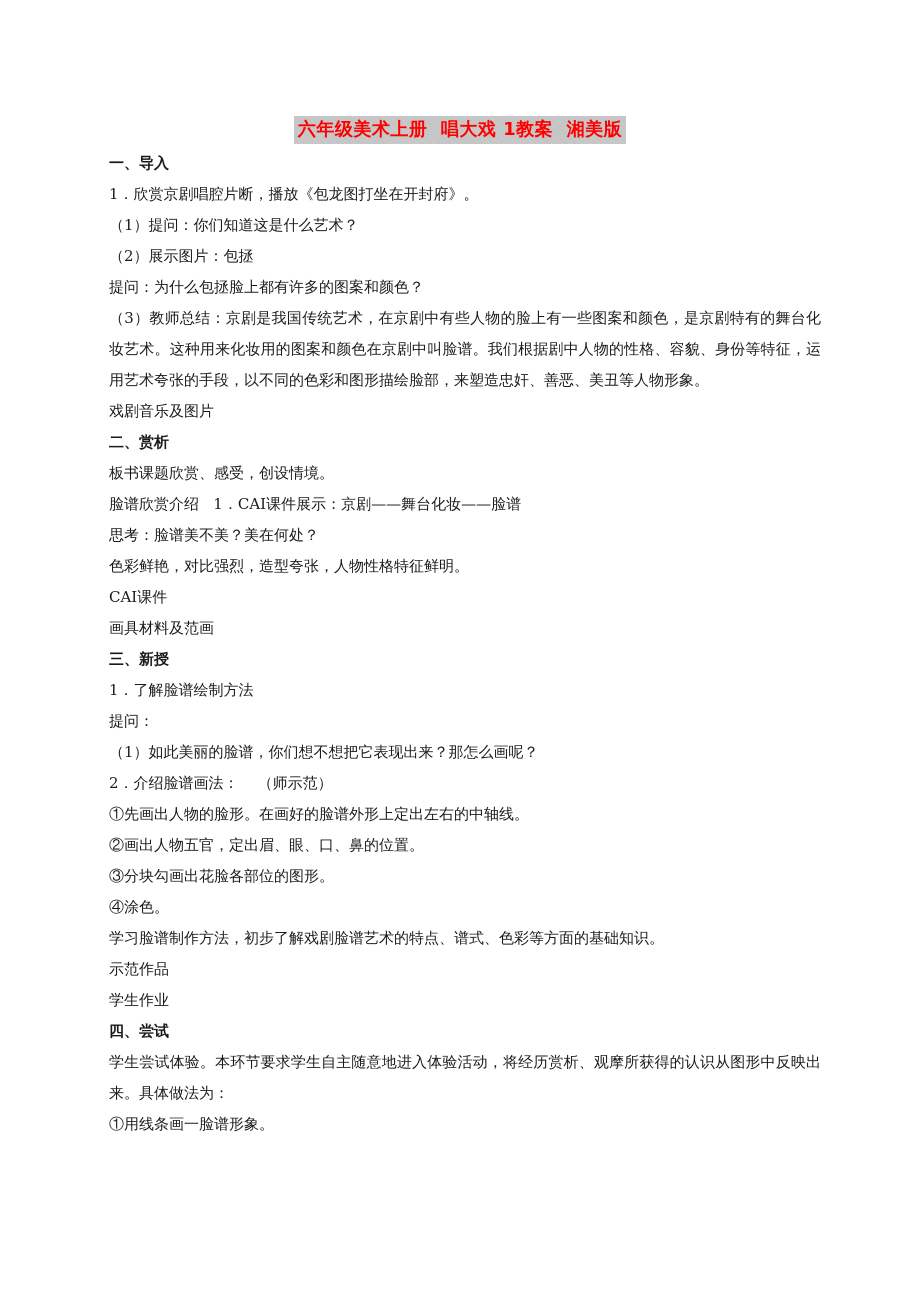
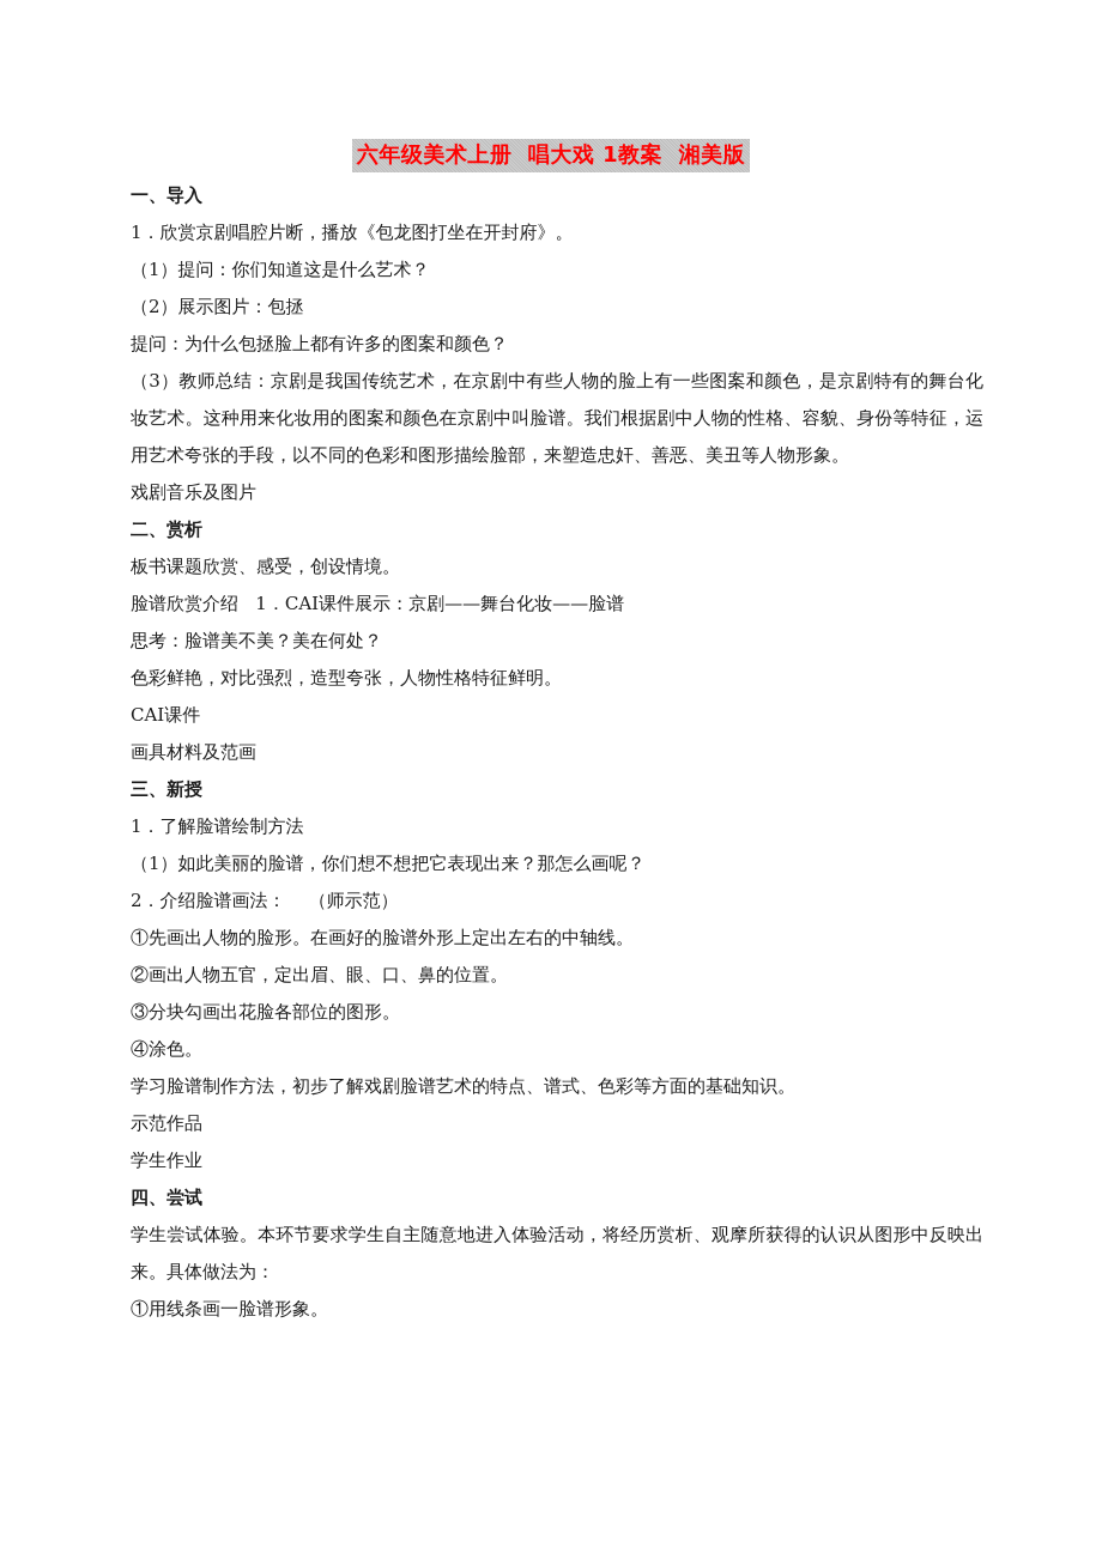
  六年级美术上册 唱大戏 1教案 湘美版
  一、导入
  1．欣赏京剧唱腔片断，播放《包龙图打坐在开封府》。
  （1）提问：你们知道这是什么艺术？
  （2）展示图片：包拯
  提问：为什么包拯脸上都有许多的图案和颜色？
  （3）教师总结：京剧是我国传统艺术，在京剧中有些人物的脸上有一些图案和颜色，是京剧特有的舞台化妆艺术。这种用来化妆用的图案和颜色在京剧中叫脸谱。我们根据剧中人物的性格、容貌、身份等特征，运用艺术夸张的手段，以不同的色彩和图形描绘脸部，来塑造忠奸、善恶、美丑等人物形象。
  戏剧音乐及图片
  二、赏析
  板书课题欣赏、感受，创设情境。
  脸谱欣赏介绍 1．CAI课件展示：京剧——舞台化妆——脸谱
  思考：脸谱美不美？美在何处？
  色彩鲜艳，对比强烈，造型夸张，人物性格特征鲜明。
  CAI课件
  画具材料及范画
  三、新授
  1．了解脸谱绘制方法
- 提问：
  （1）如此美丽的脸谱，你们想不想把它表现出来？那怎么画呢？
  2．介绍脸谱画法： （师示范）
  ①先画出人物的脸形。在画好的脸谱外形上定出左右的中轴线。
  ②画出人物五官，定出眉、眼、口、鼻的位置。
  ③分块勾画出花脸各部位的图形。
  ④涂色。
  学习脸谱制作方法，初步了解戏剧脸谱艺术的特点、谱式、色彩等方面的基础知识。
  示范作品
  学生作业
  四、尝试
  学生尝试体验。本环节要求学生自主随意地进入体验活动，将经历赏析、观摩所获得的认识从图形中反映出来。具体做法为：
  ①用线条画一脸谱形象。
